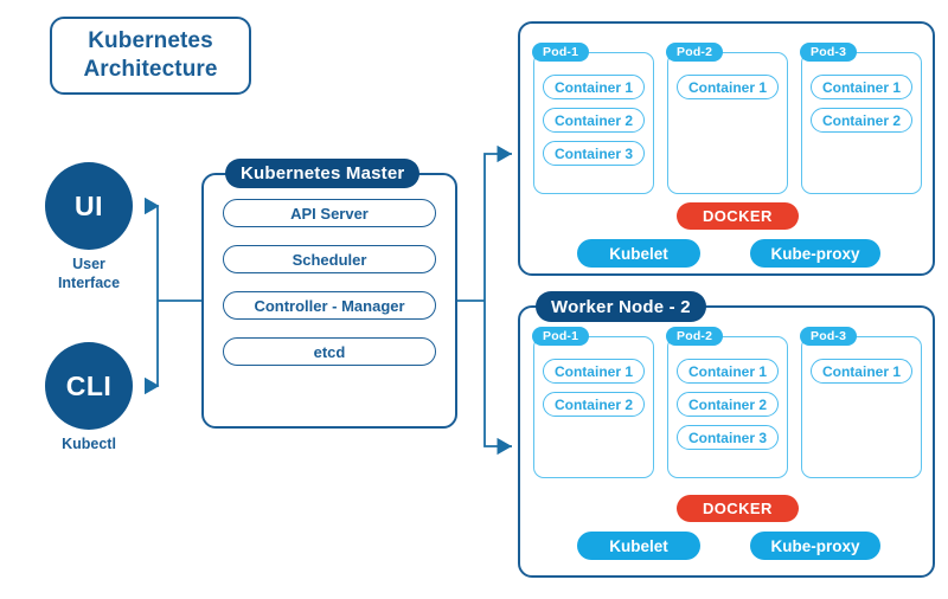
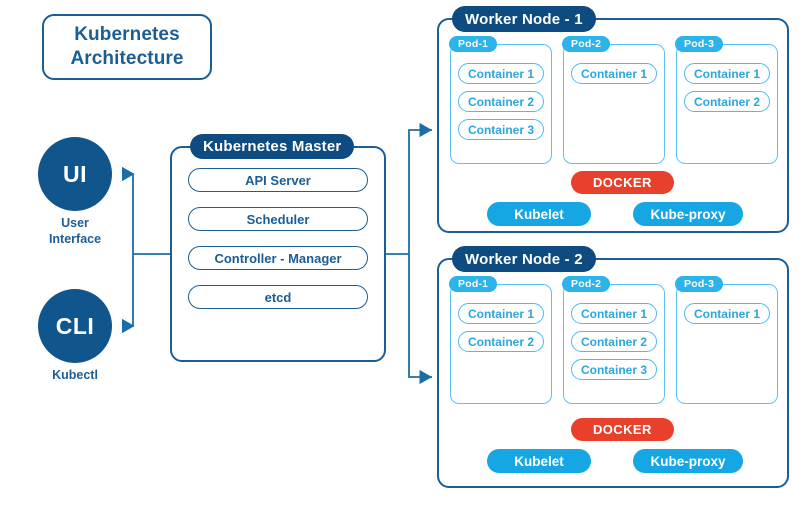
  Kubernetes
  Architecture
  UI
  User
  Interface
  CLI
  Kubectl
  Kubernetes Master
  API Server
  Scheduler
  Controller - Manager
  etcd
+ Worker Node - 1
  Pod-1
  Container 1
  Container 2
  Container 3
  Pod-2
  Container 1
  Pod-3
  Container 1
  Container 2
  DOCKER
  Kubelet
  Kube-proxy
  Worker Node - 2
  Pod-1
  Container 1
  Container 2
  Pod-2
  Container 1
  Container 2
  Container 3
  Pod-3
  Container 1
  DOCKER
  Kubelet
  Kube-proxy
